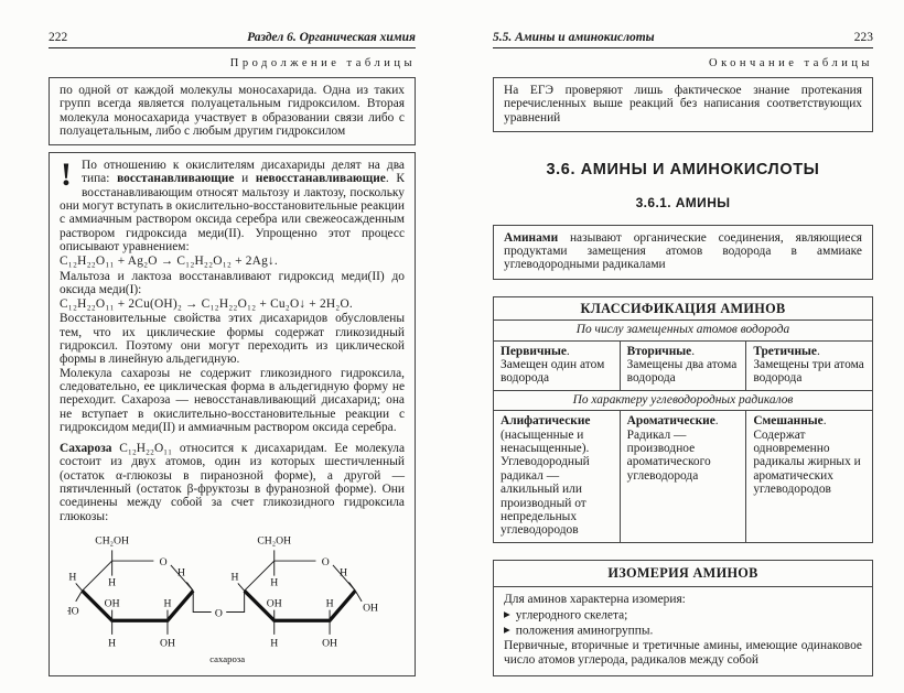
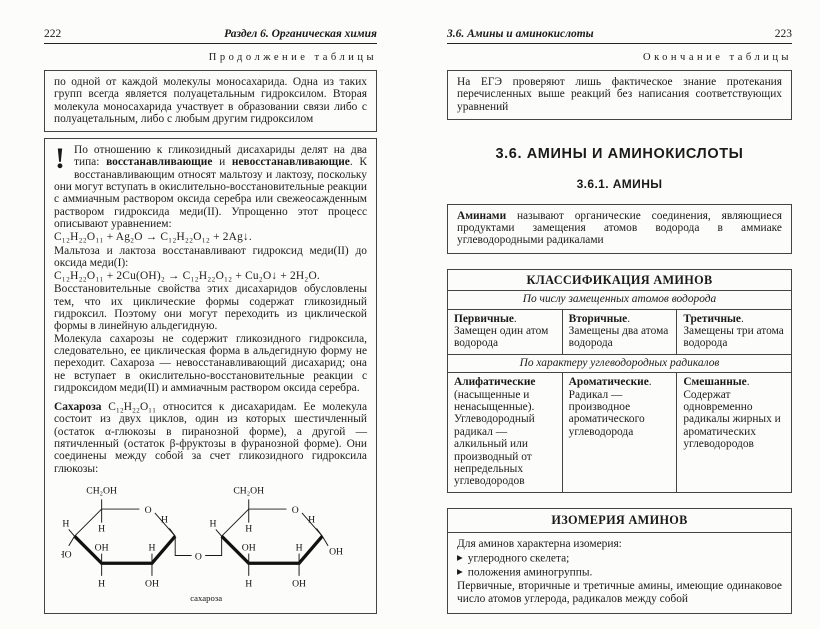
  222
  Раздел 6. Органическая химия
  Продолжение таблицы
  по одной от каждой молекулы моносахарида. Одна из таких групп всегда является полуацетальным гидроксилом. Вторая молекула моносахарида участвует в образовании связи либо с полуацетальным, либо с любым другим гидроксилом
  !
- По отношению к окислителям дисахариды делят на два типа: восстанавливающие и невосстанавливающие. К восстанавливающим относят мальтозу и лактозу, поскольку они могут вступать в окислительно-восстановительные реакции с аммиачным раствором оксида серебра или свежеосажденным раствором гидроксида меди(II). Упрощенно этот процесс описывают уравнением:
+ По отношению к гликозидный дисахариды делят на два типа: восстанавливающие и невосстанавливающие. К восстанавливающим относят мальтозу и лактозу, поскольку они могут вступать в окислительно-восстановительные реакции с аммиачным раствором оксида серебра или свежеосажденным раствором гидроксида меди(II). Упрощенно этот процесс описывают уравнением:
  C₁₂H₂₂O₁₁ + Ag₂O → C₁₂H₂₂O₁₂ + 2Ag↓.
  Мальтоза и лактоза восстанавливают гидроксид меди(II) до оксида меди(I):
  C₁₂H₂₂O₁₁ + 2Cu(OH)₂ → C₁₂H₂₂O₁₂ + Cu₂O↓ + 2H₂O.
  Восстановительные свойства этих дисахаридов обусловлены тем, что их циклические формы содержат гликозидный гидроксил. Поэтому они могут переходить из циклической формы в линейную альдегидную.
  Молекула сахарозы не содержит гликозидного гидроксила, следовательно, ее циклическая форма в альдегидную форму не переходит. Сахароза — невосстанавливающий дисахарид; она не вступает в окислительно-восстановительные реакции с гидроксидом меди(II) и аммиачным раствором оксида серебра.
- Сахароза C₁₂H₂₂O₁₁ относится к дисахаридам. Ее молекула состоит из двух атомов, один из которых шестичленный (остаток α-глюкозы в пиранозной форме), а другой — пятичленный (остаток β-фруктозы в фуранозной форме). Они соединены между собой за счет гликозидного гидроксила глюкозы:
+ Сахароза C₁₂H₂₂O₁₁ относится к дисахаридам. Ее молекула состоит из двух циклов, один из которых шестичленный (остаток α-глюкозы в пиранозной форме), а другой — пятичленный (остаток β-фруктозы в фуранозной форме). Они соединены между собой за счет гликозидного гидроксила глюкозы:
  CH₂OH
  O
  H
  HO
  H
  H
  OH
  H
  H
  OH
  O
  CH₂OH
  O
  H
  H
  H
  OH
  H
  H
  OH
  OH
  сахароза
- 5.5. Амины и аминокислоты
+ 3.6. Амины и аминокислоты
  223
  Окончание таблицы
  На ЕГЭ проверяют лишь фактическое знание протекания перечисленных выше реакций без написания соответствующих уравнений
  3.6. АМИНЫ И АМИНОКИСЛОТЫ
  3.6.1. АМИНЫ
  Аминами называют органические соединения, являющиеся продуктами замещения атомов водорода в аммиаке углеводородными радикалами
  КЛАССИФИКАЦИЯ АМИНОВ
  По числу замещенных атомов водорода
  Первичные. Замещен один атом водорода	Вторичные. Замещены два атома водорода	Третичные. Замещены три атома водорода
  По характеру углеводородных радикалов
  Алифатические (насыщенные и ненасыщенные). Углеводородный радикал — алкильный или производный от непредельных углеводородов	Ароматические. Радикал — производное ароматического углеводорода	Смешанные. Содержат одновременно радикалы жирных и ароматических углеводородов
  ИЗОМЕРИЯ АМИНОВ
  Для аминов характерна изомерия:
  ▶ углеродного скелета;
  ▶ положения аминогруппы.
  Первичные, вторичные и третичные амины, имеющие одинаковое число атомов углерода, радикалов между собой
